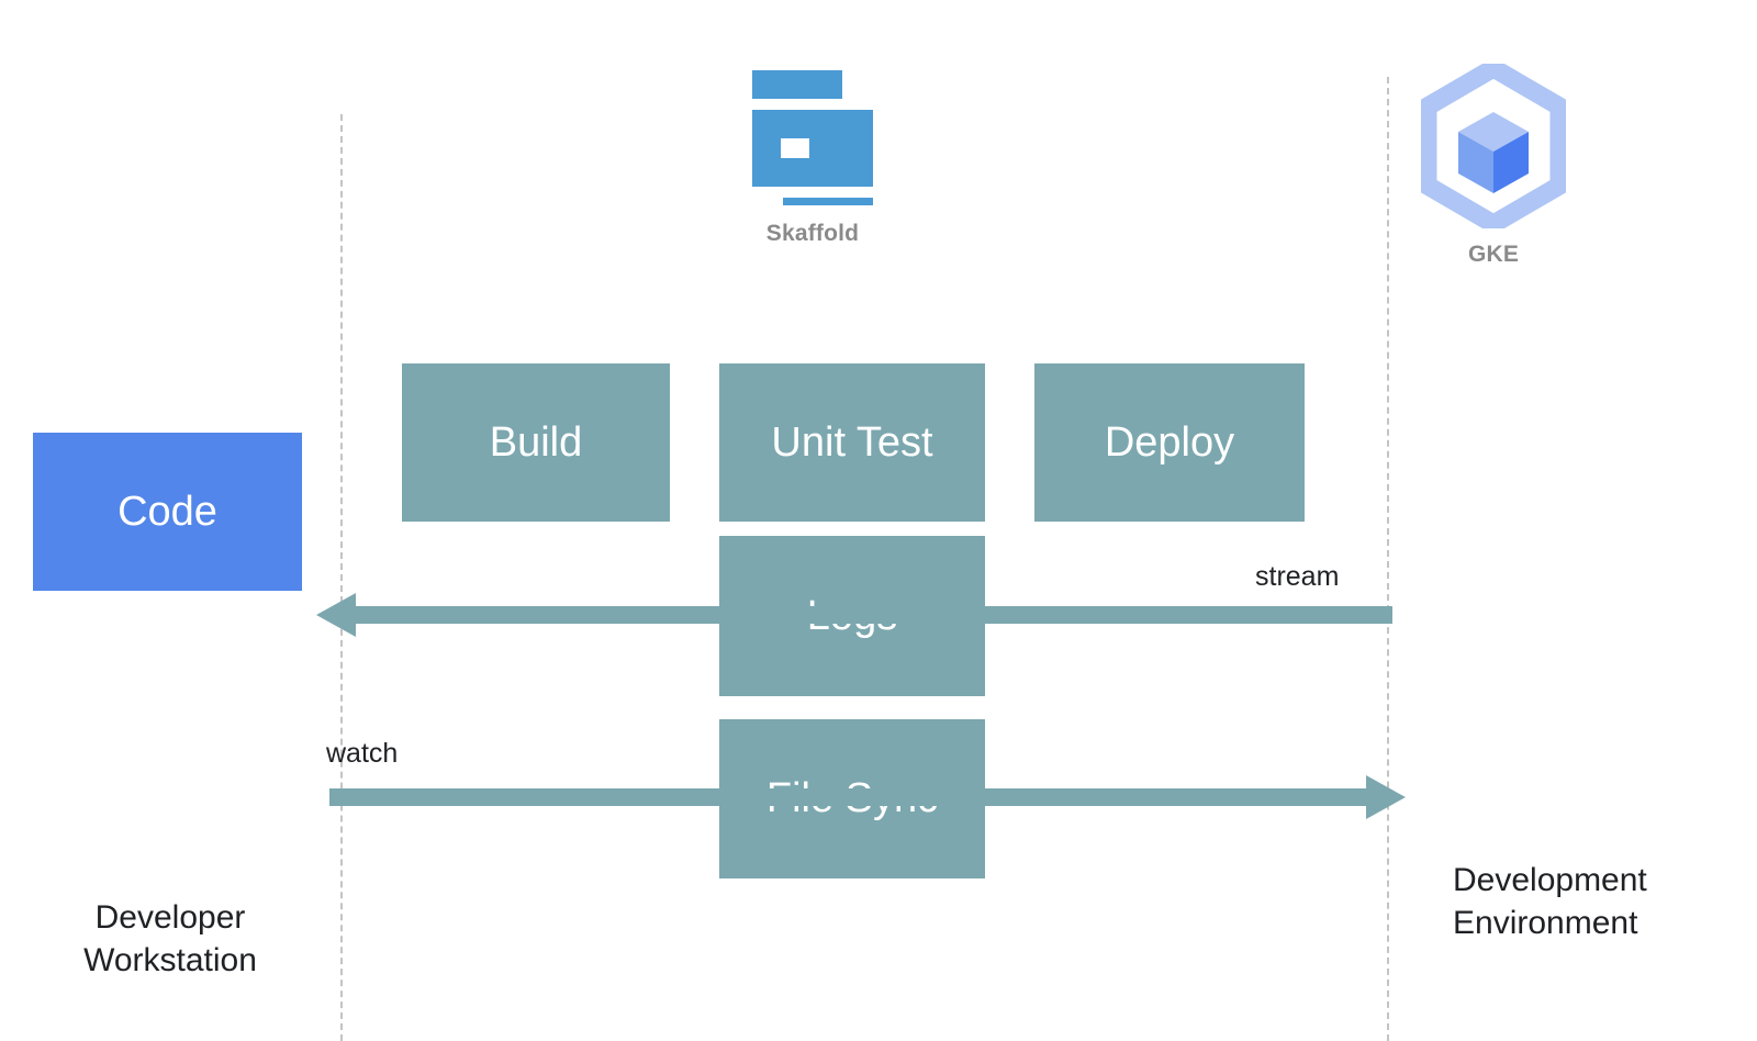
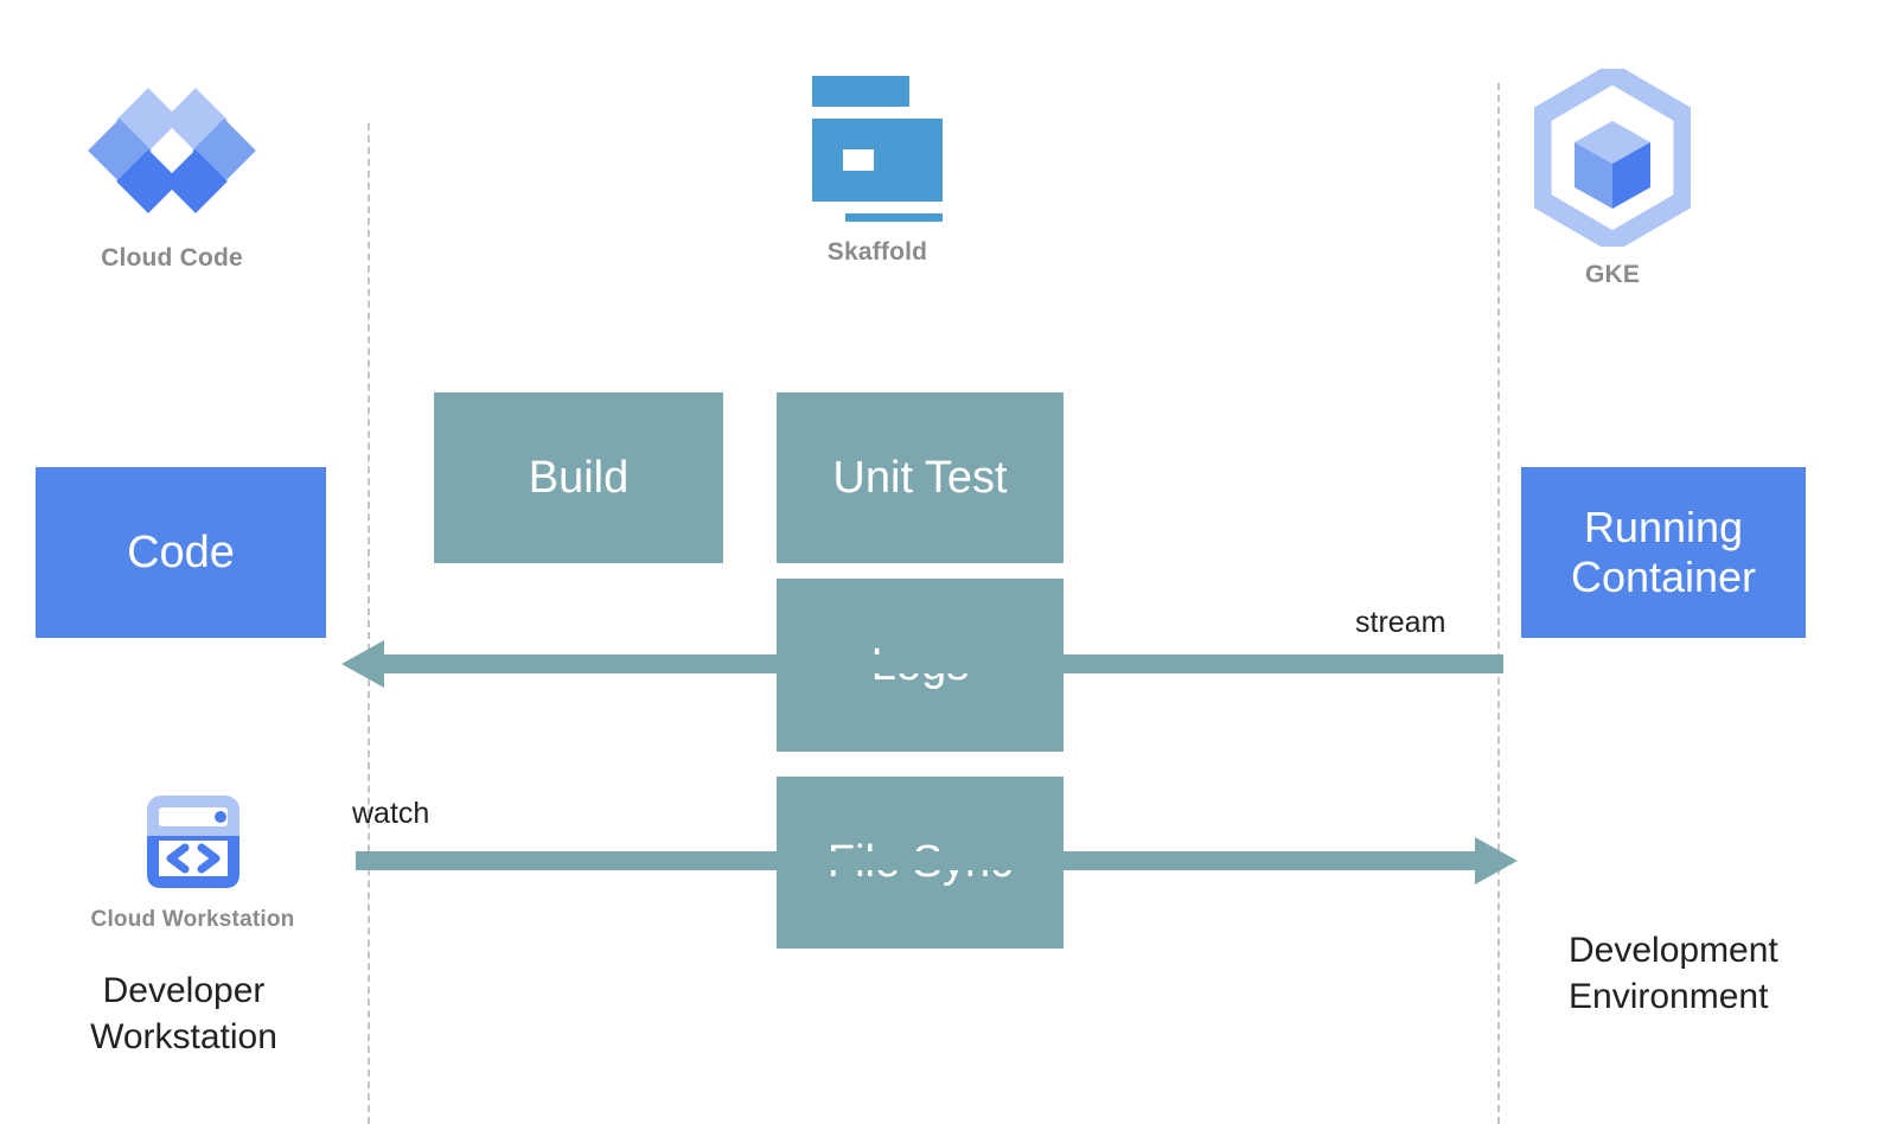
+ Cloud Code
  Skaffold
  GKE
  Code
+ Running
+ Container
  Build
  Unit Test
- Deploy
  stream
  watch
+ Cloud Workstation
  Developer
  Workstation
  Development
  Environment
